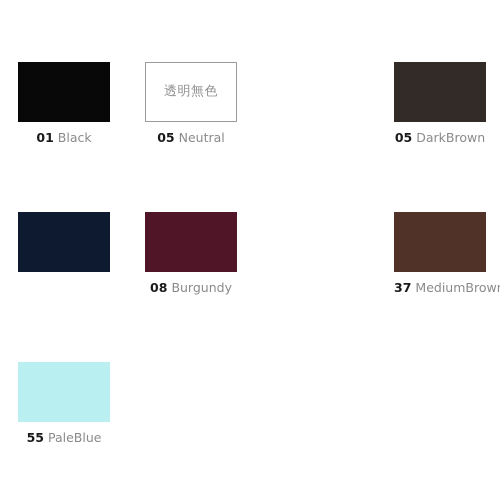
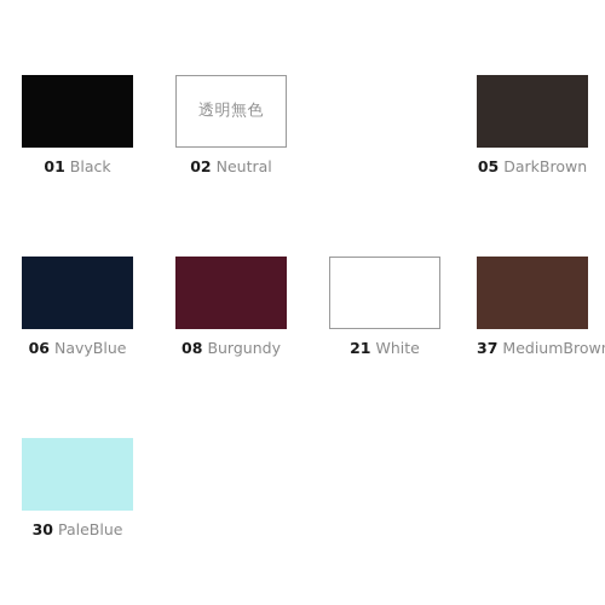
  01 Black
  透明無色
- 05 Neutral
+ 02 Neutral
  05 DarkBrown
+ 06 NavyBlue
  08 Burgundy
+ 21 White
  37 MediumBrow
- 55 PaleBlue
+ 30 PaleBlue
